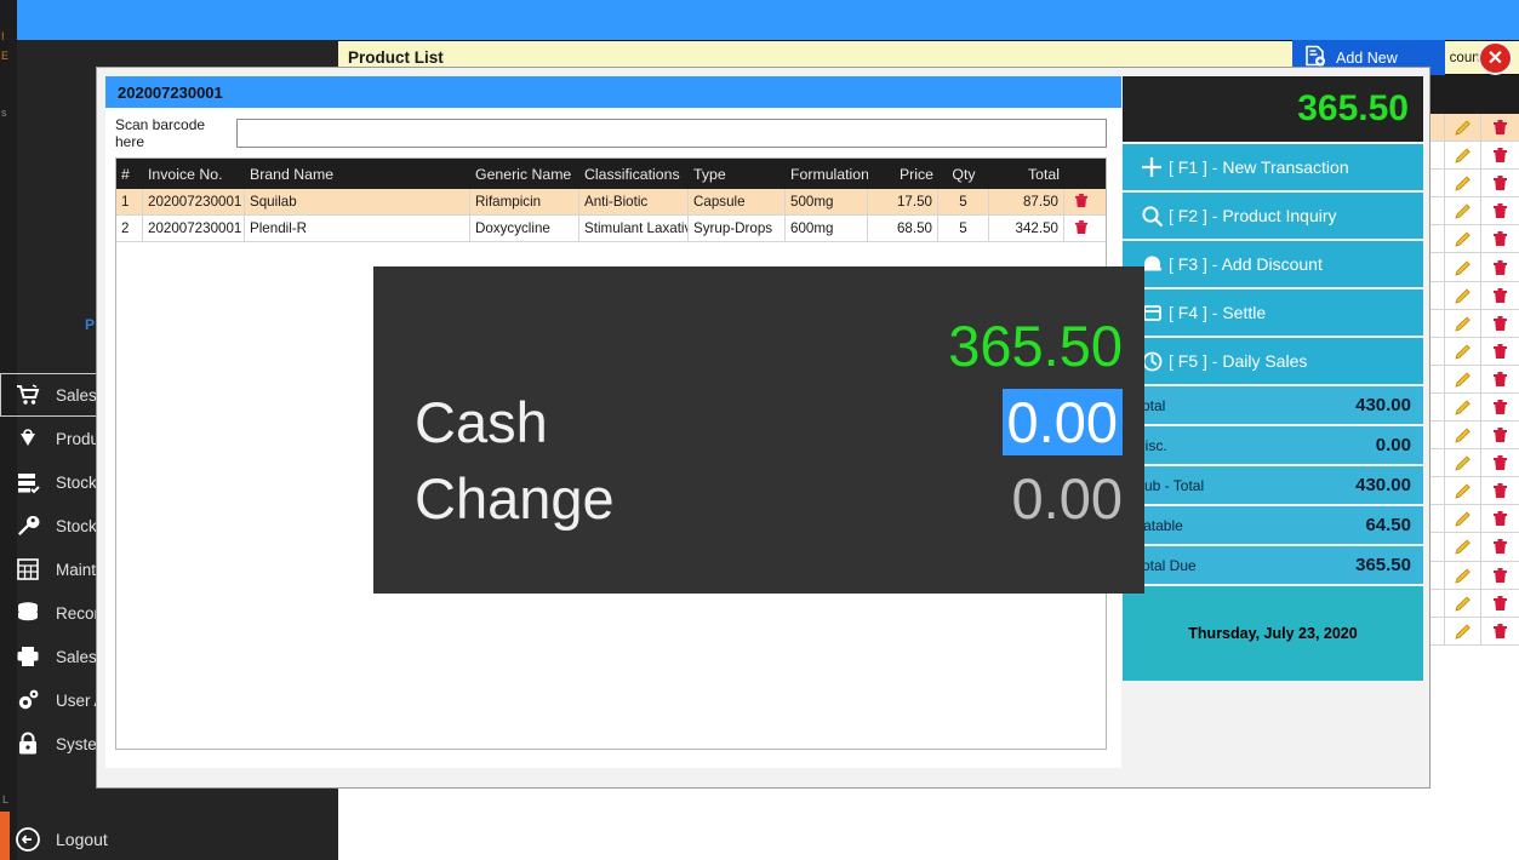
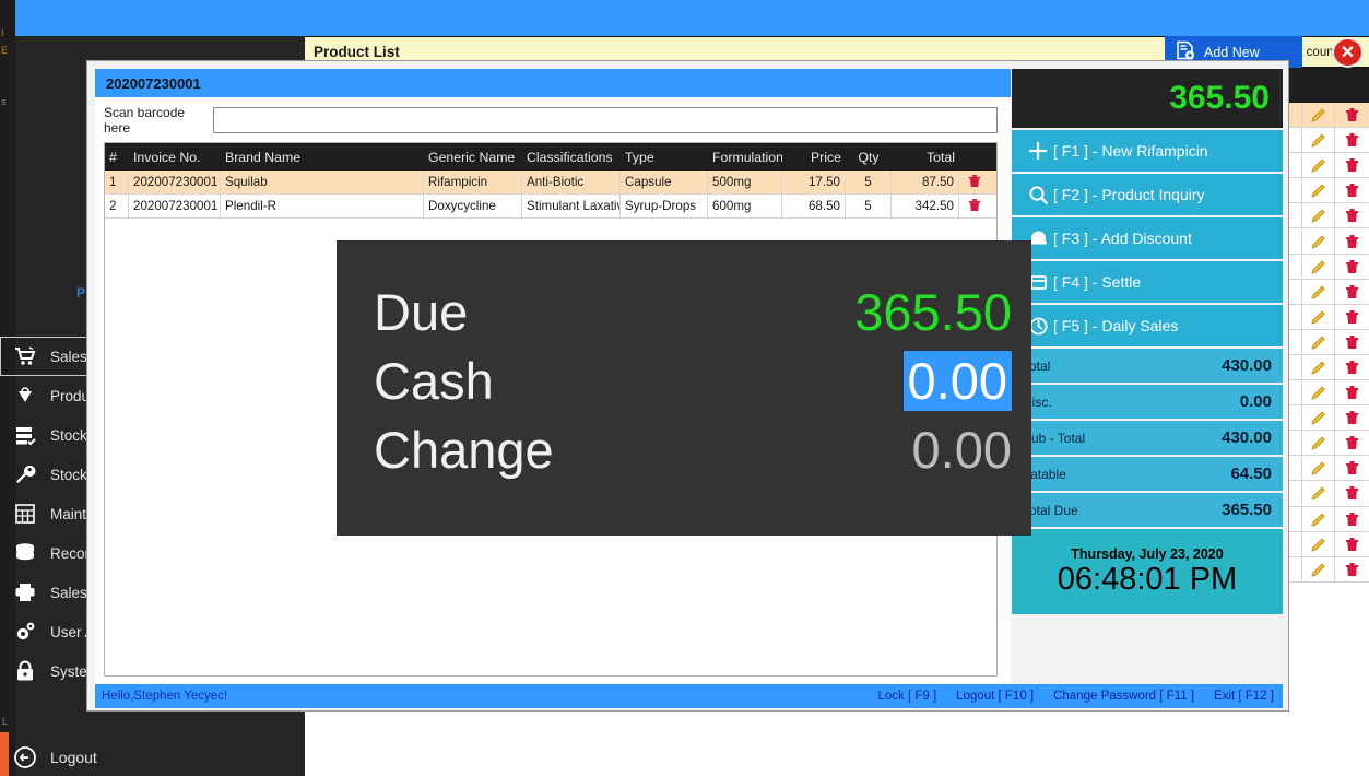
  P
  s
  L
  I
  E
  Sales
  Stock
  Stock
  Maint
  Reco
  Sales
  User
  Syste
  Logout
  Product List
  Add New
  ✕
  202007230001
  Scan barcode here
  #
  Invoice No.
  Brand Name
  Generic Name
  Classifications
  Type
  Formulation
  Price
  Qty
  Total
  1
  202007230001
  Squilab
  Rifampicin
  Anti-Biotic
  Capsule
  500mg
  17.50
  5
  87.50
  2
  202007230001
  Plendil-R
  Doxycycline
  Stimulant Laxativ
  Syrup-Drops
  600mg
  68.50
  5
  342.50
  365.50
- [ F1 ] - New Transaction
+ [ F1 ] - New Rifampicin
  [ F2 ] - Product Inquiry
  [ F3 ] - Add Discount
  [ F4 ] - Settle
  [ F5 ] - Daily Sales
  otal
  430.00
  isc.
  0.00
  ub - Total
  430.00
  atable
  64.50
  otal Due
  365.50
  Thursday, July 23, 2020
+ 06:48:01 PM
+ Hello,Stephen Yecyec!
+ Lock [ F9 ]
+ Logout [ F10 ]
+ Change Password [ F11 ]
+ Exit [ F12 ]
+ Due
  365.50
  Cash
  0.00
  Change
  0.00
